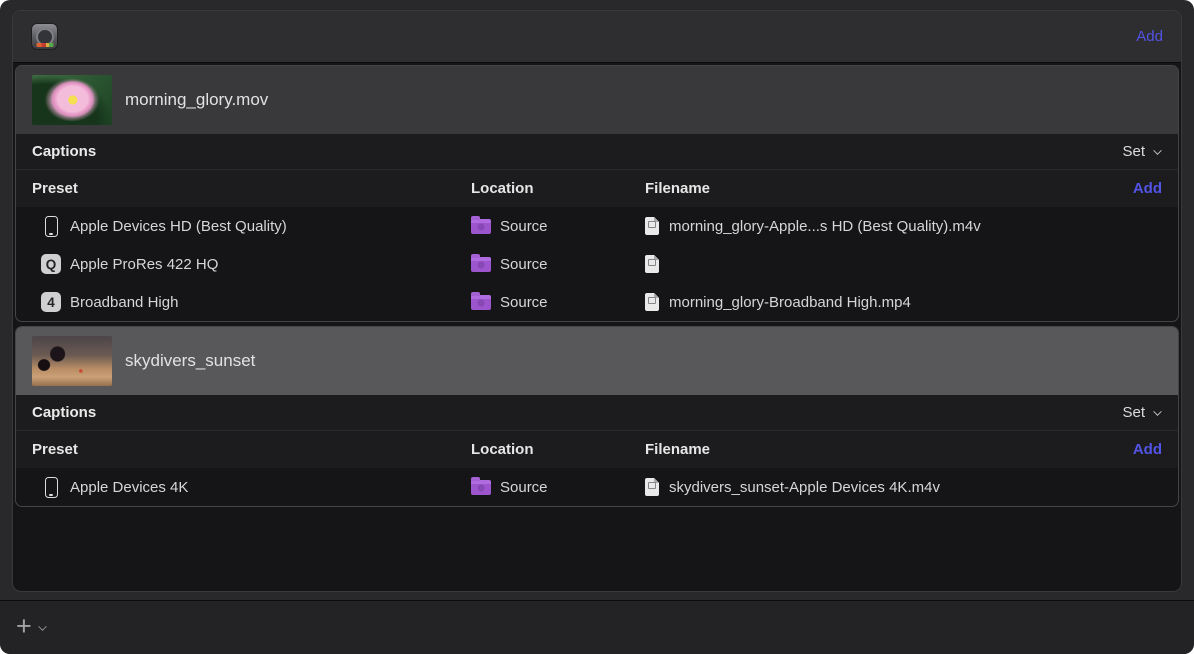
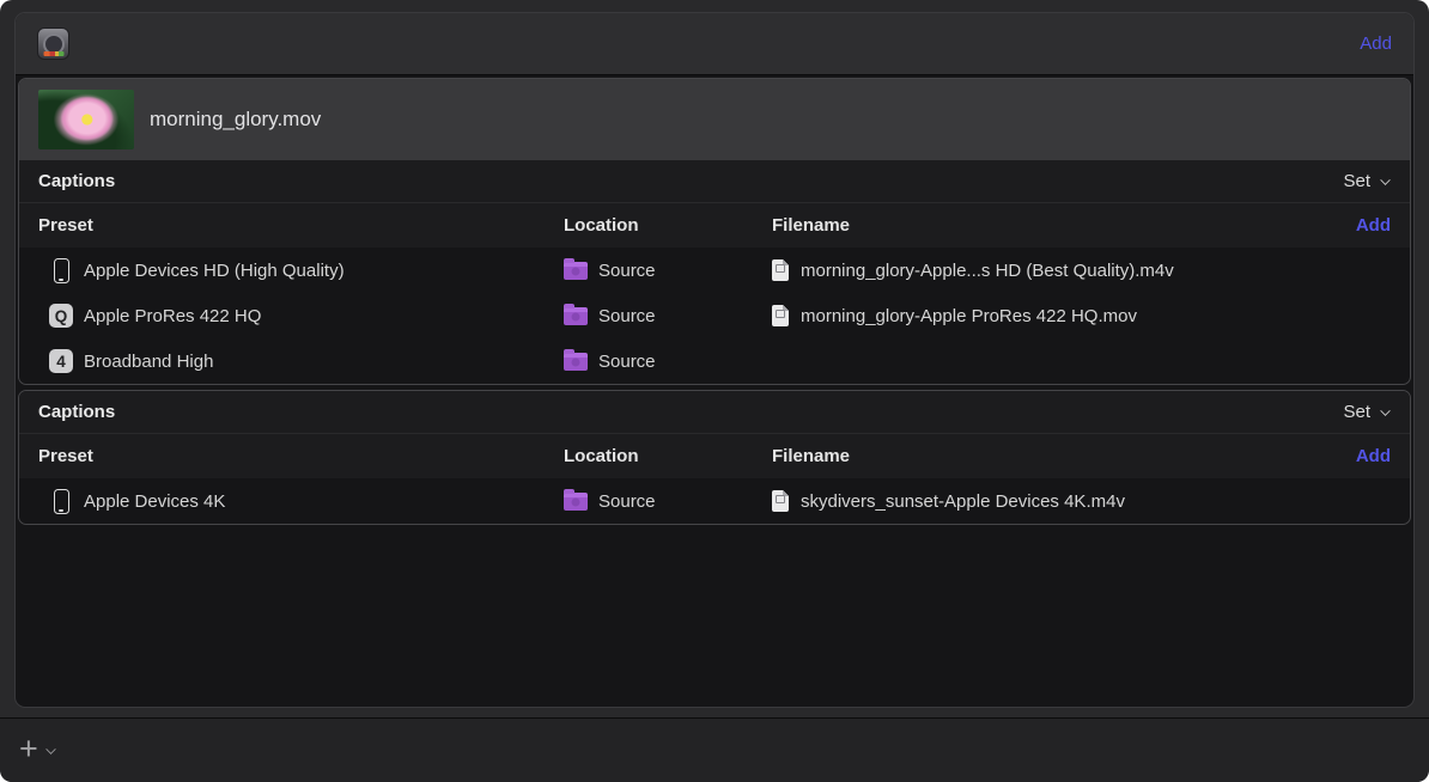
  Add
  morning_glory.mov
  Captions
  Set
  Preset
  Location
  Filename
  Add
- Apple Devices HD (Best Quality)
+ Apple Devices HD (High Quality)
  Source
  morning_glory-Apple...s HD (Best Quality).m4v
  Q
  Apple ProRes 422 HQ
  Source
+ morning_glory-Apple ProRes 422 HQ.mov
  4
  Broadband High
  Source
- morning_glory-Broadband High.mp4
- skydivers_sunset
  Captions
  Set
  Preset
  Location
  Filename
  Add
  Apple Devices 4K
  Source
  skydivers_sunset-Apple Devices 4K.m4v
  +
